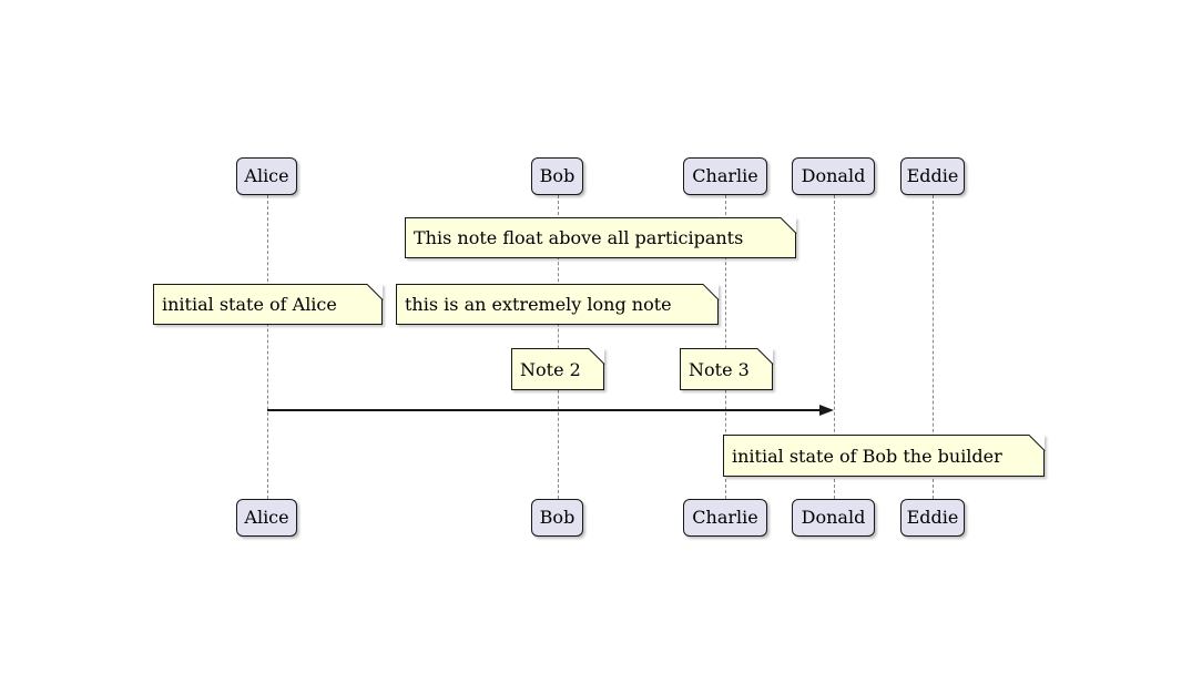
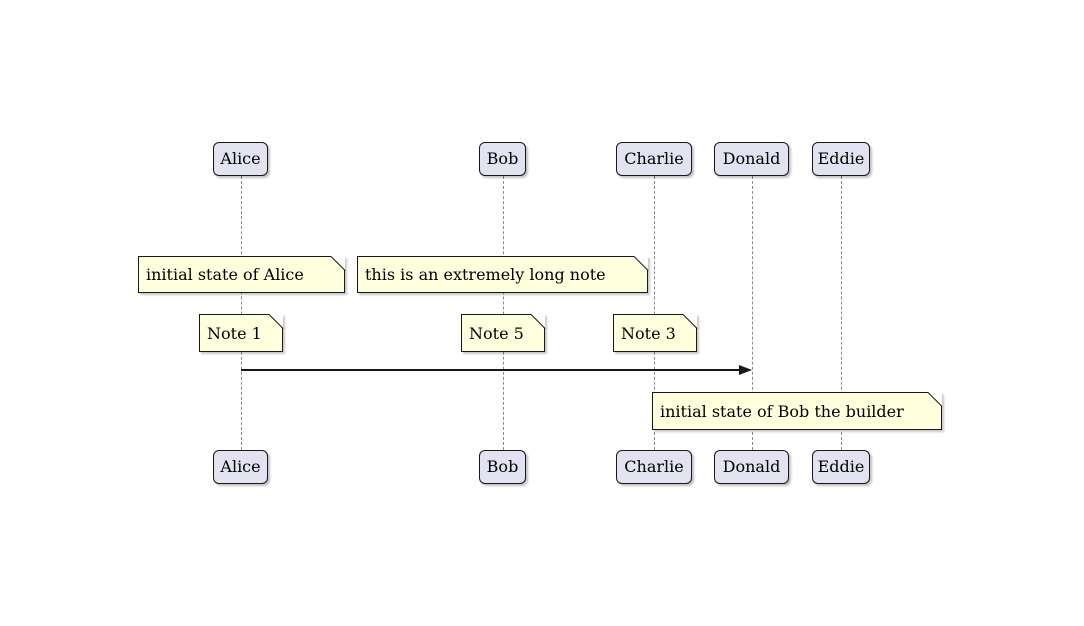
  Alice
  Bob
  Charlie
  Donald
  Eddie
  Alice
  Bob
  Charlie
  Donald
  Eddie
- This note float above all participants
  initial state of Alice
  this is an extremely long note
+ Note 1
- Note 2
+ Note 5
  Note 3
  initial state of Bob the builder
